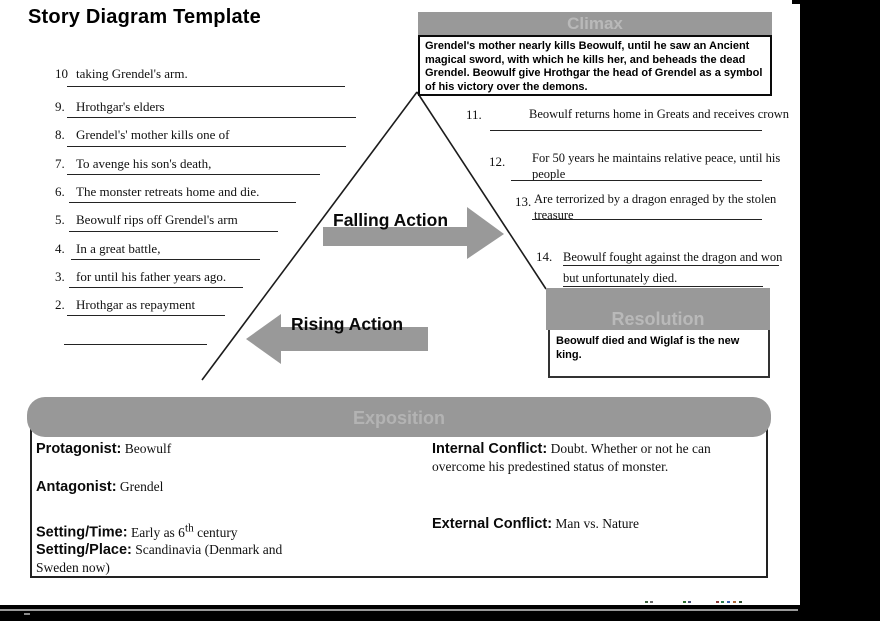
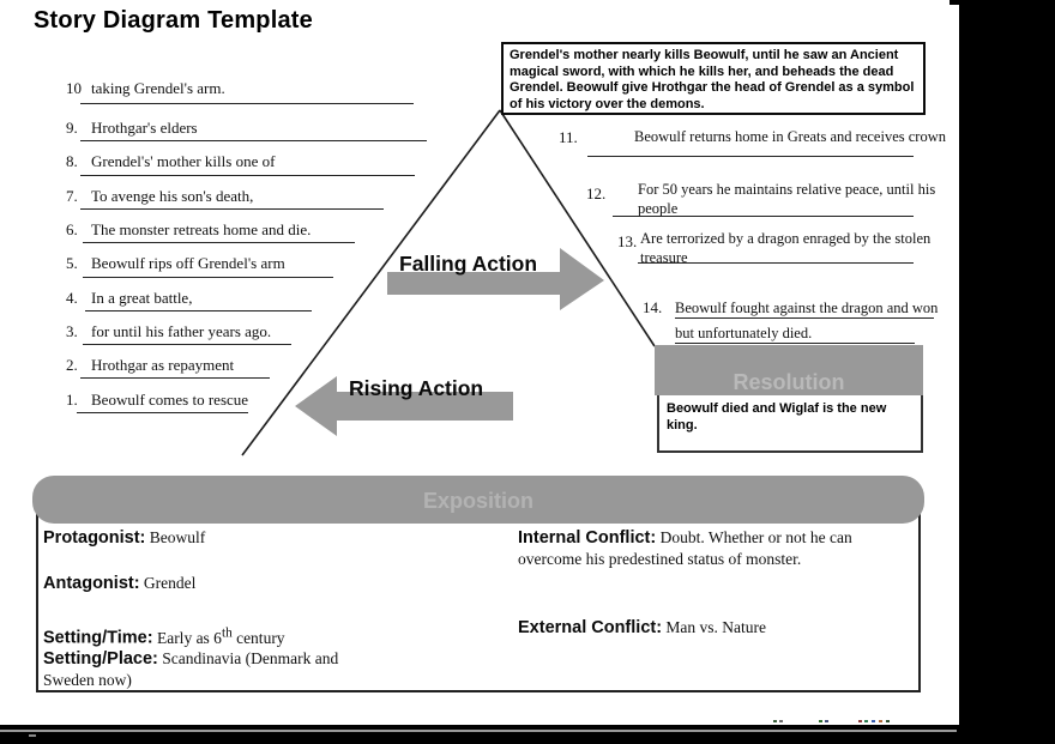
  Story Diagram Template
  Grendel's mother nearly kills Beowulf, until he saw an Ancient magical sword, with which he kills her, and beheads the dead Grendel. Beowulf give Hrothgar the head of Grendel as a symbol of his victory over the demons.
- Climax
  10 taking Grendel's arm.
  9. Hrothgar's elders
  8. Grendel's' mother kills one of
  7. To avenge his son's death,
  6. The monster retreats home and die.
  5. Beowulf rips off Grendel's arm
  4. In a great battle,
  3. for until his father years ago.
  2. Hrothgar as repayment
+ 1. Beowulf comes to rescue
  11.
  Beowulf returns home in Greats and receives crown
  12.
  For 50 years he maintains relative peace, until his
  people
  13.
  Are terrorized by a dragon enraged by the stolen
  treasure
  14.
  Beowulf fought against the dragon and won
  but unfortunately died.
  Falling Action
  Rising Action
  Resolution
  Beowulf died and Wiglaf is the new king.
  Exposition
  Protagonist: Beowulf
  Antagonist: Grendel
  Setting/Time: Early as 6th century
  Setting/Place: Scandinavia (Denmark and Sweden now)
  Internal Conflict: Doubt. Whether or not he can overcome his predestined status of monster.
  External Conflict: Man vs. Nature
